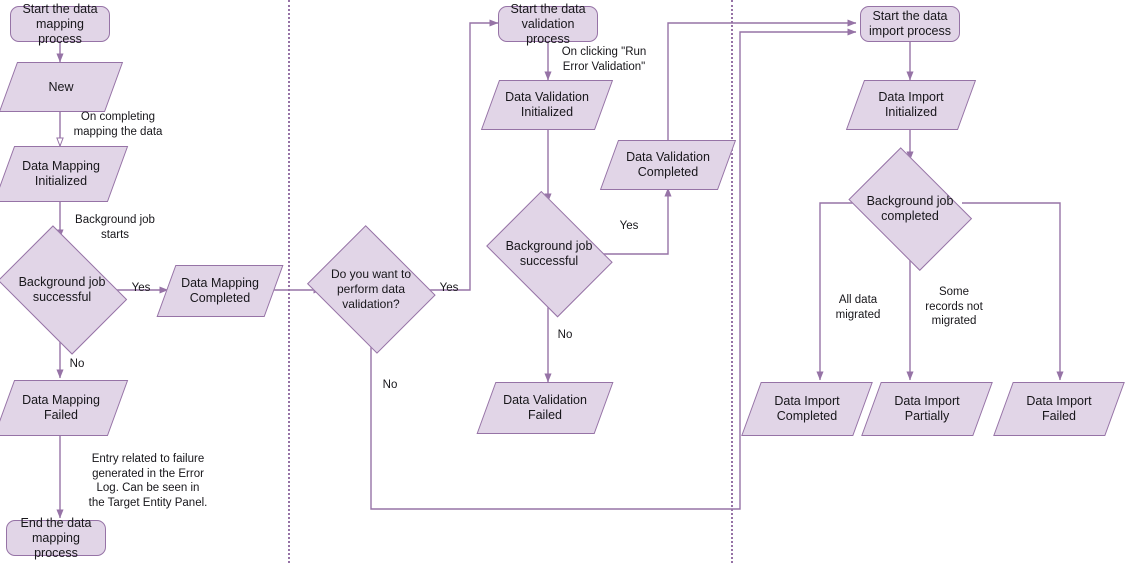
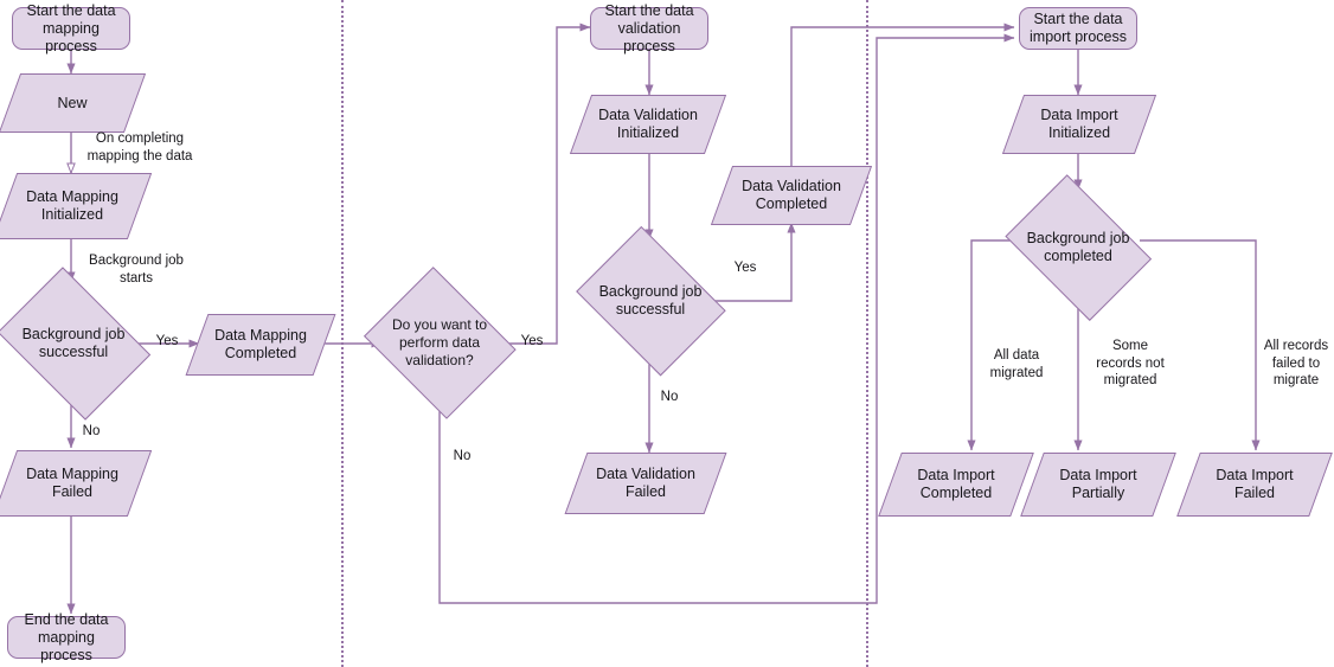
  Start the data
  mapping process
  New
  Data Mapping
  Initialized
  Background job
  successful
  Data Mapping
  Completed
  Data Mapping
  Failed
  End the data
  mapping process
  Do you want to
  perform data
  validation?
  Start the data
  validation process
  Data Validation
  Initialized
  Background job
  successful
  Data Validation
  Completed
  Data Validation
  Failed
  Start the data
  import process
  Data Import
  Initialized
  Background job
  completed
  Data Import
  Completed
  Data Import
  Partially
  Data Import
  Failed
  On completing
  mapping the data
  Background job
  starts
  Yes
  No
- Entry related to failure
- generated in the Error
- Log. Can be seen in
- the Target Entity Panel.
  Yes
  No
- On clicking "Run
- Error Validation"
  Yes
  No
  All data
  migrated
  Some
  records not
  migrated
+ All records
+ failed to
+ migrate
